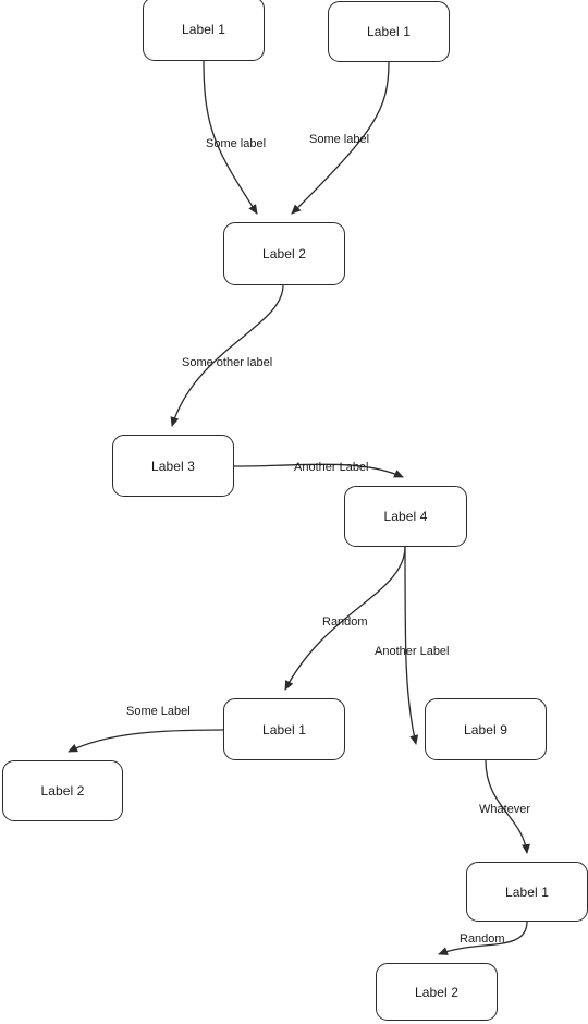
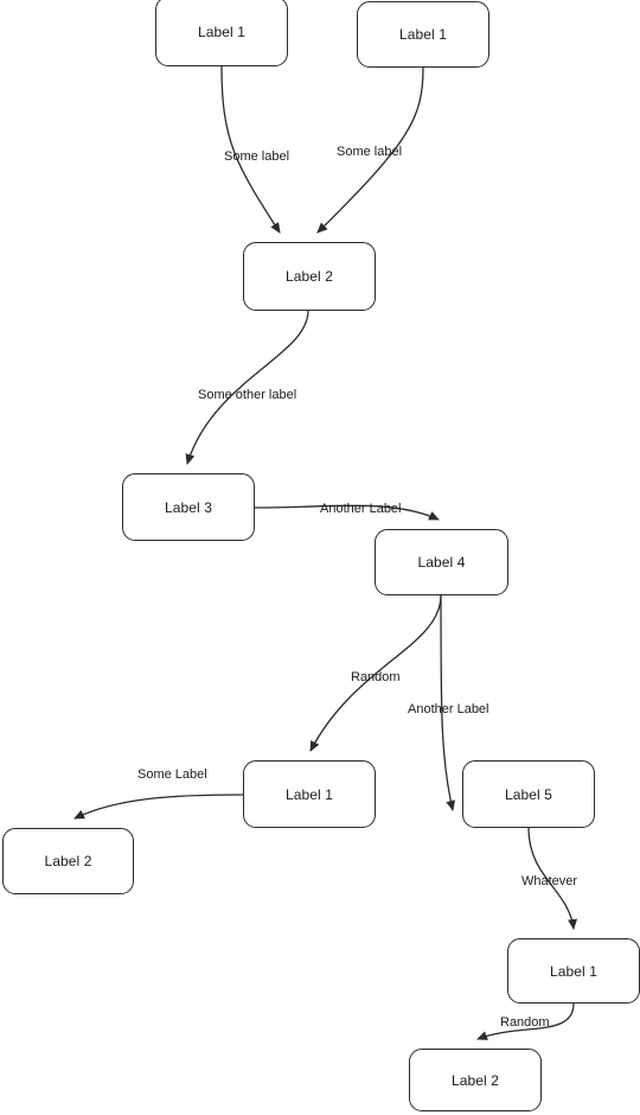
  Label 1
  Label 1
  Label 2
  Label 3
  Label 4
  Label 1
  Label 2
- Label 9
+ Label 5
  Label 1
  Label 2
  Some label
  Some label
  Some other label
  Another Label
  Random
  Another Label
  Some Label
  Whatever
  Random
